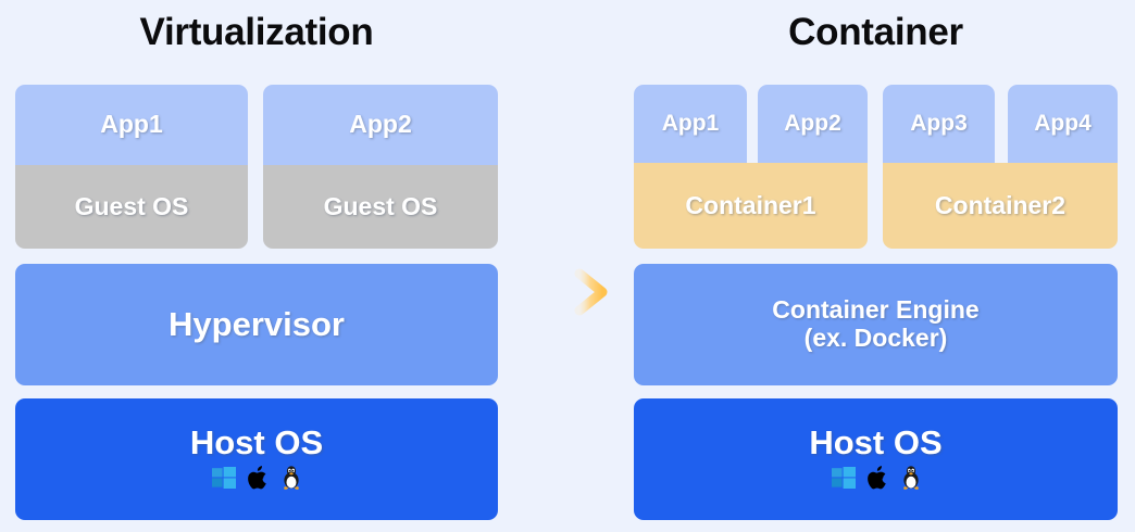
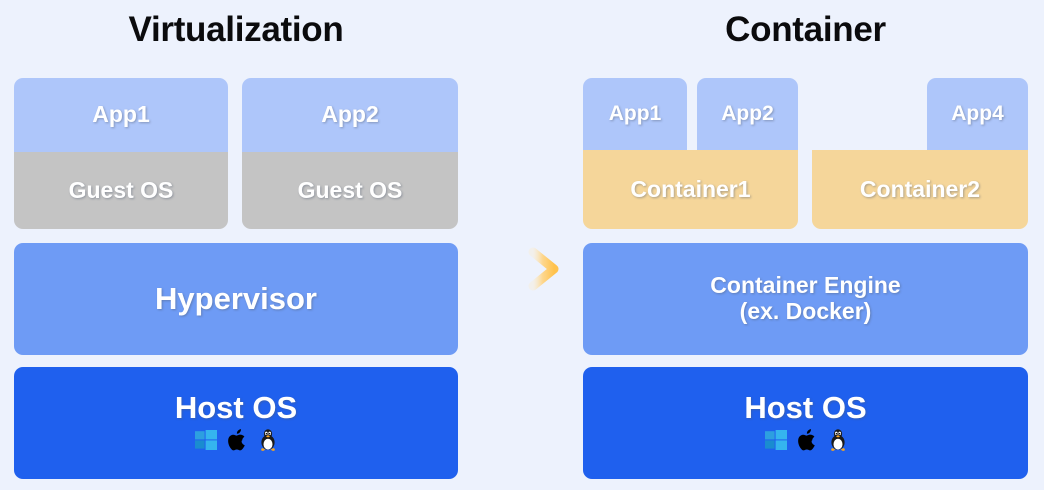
  Virtualization
  App1
  Guest OS
  App2
  Guest OS
  Hypervisor
  Host OS
  Container
  App1
  App2
  Container1
- App3
  App4
  Container2
  Container Engine
  (ex. Docker)
  Host OS
